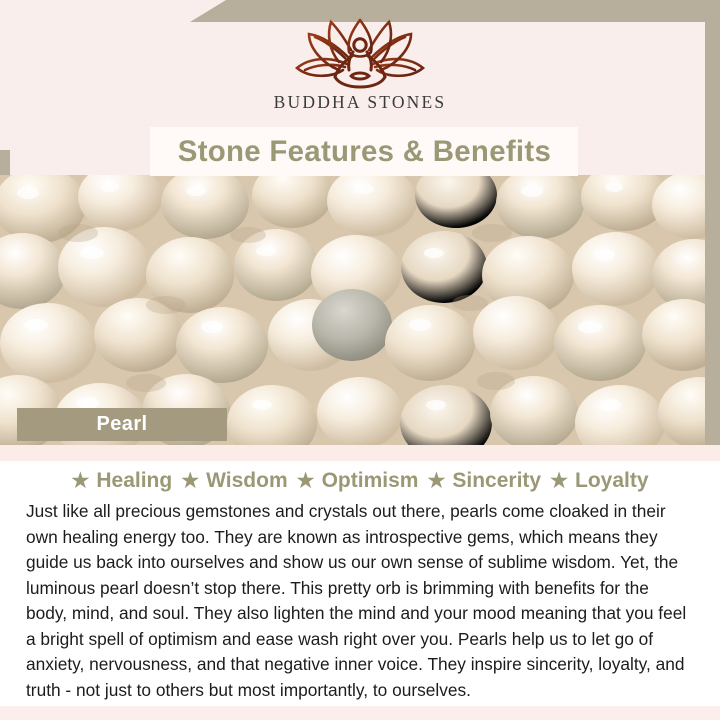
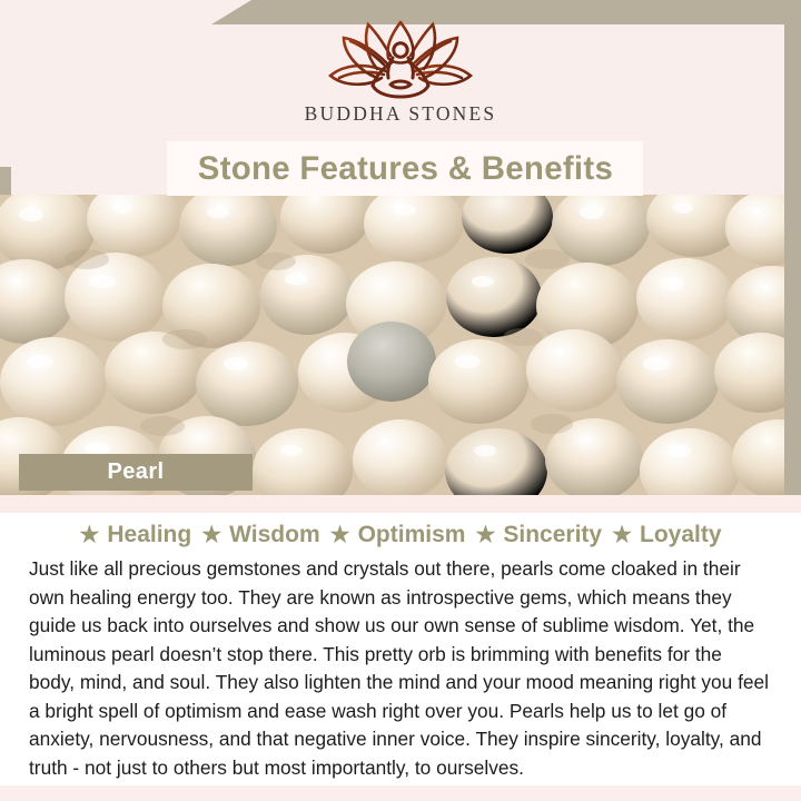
  BUDDHA STONES
  Stone Features & Benefits
  Pearl
  ★
  Healing
  ★
  Wisdom
  ★
  Optimism
  ★
  Sincerity
  ★
  Loyalty
- Just like all precious gemstones and crystals out there, pearls come cloaked in their own healing energy too. They are known as introspective gems, which means they guide us back into ourselves and show us our own sense of sublime wisdom. Yet, the luminous pearl doesn’t stop there. This pretty orb is brimming with benefits for the body, mind, and soul. They also lighten the mind and your mood meaning that you feel a bright spell of optimism and ease wash right over you. Pearls help us to let go of anxiety, nervousness, and that negative inner voice. They inspire sincerity, loyalty, and truth - not just to others but most importantly, to ourselves.
+ Just like all precious gemstones and crystals out there, pearls come cloaked in their own healing energy too. They are known as introspective gems, which means they guide us back into ourselves and show us our own sense of sublime wisdom. Yet, the luminous pearl doesn’t stop there. This pretty orb is brimming with benefits for the body, mind, and soul. They also lighten the mind and your mood meaning right you feel a bright spell of optimism and ease wash right over you. Pearls help us to let go of anxiety, nervousness, and that negative inner voice. They inspire sincerity, loyalty, and truth - not just to others but most importantly, to ourselves.
